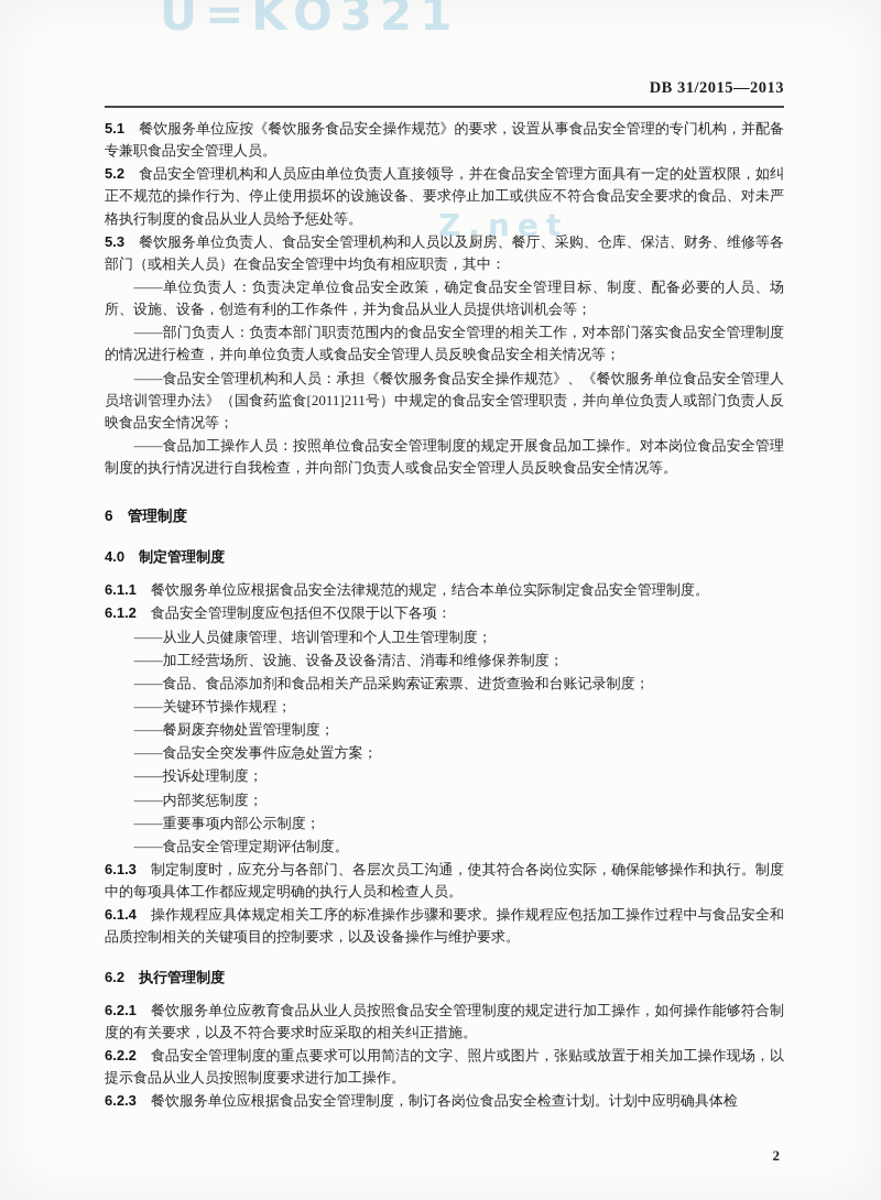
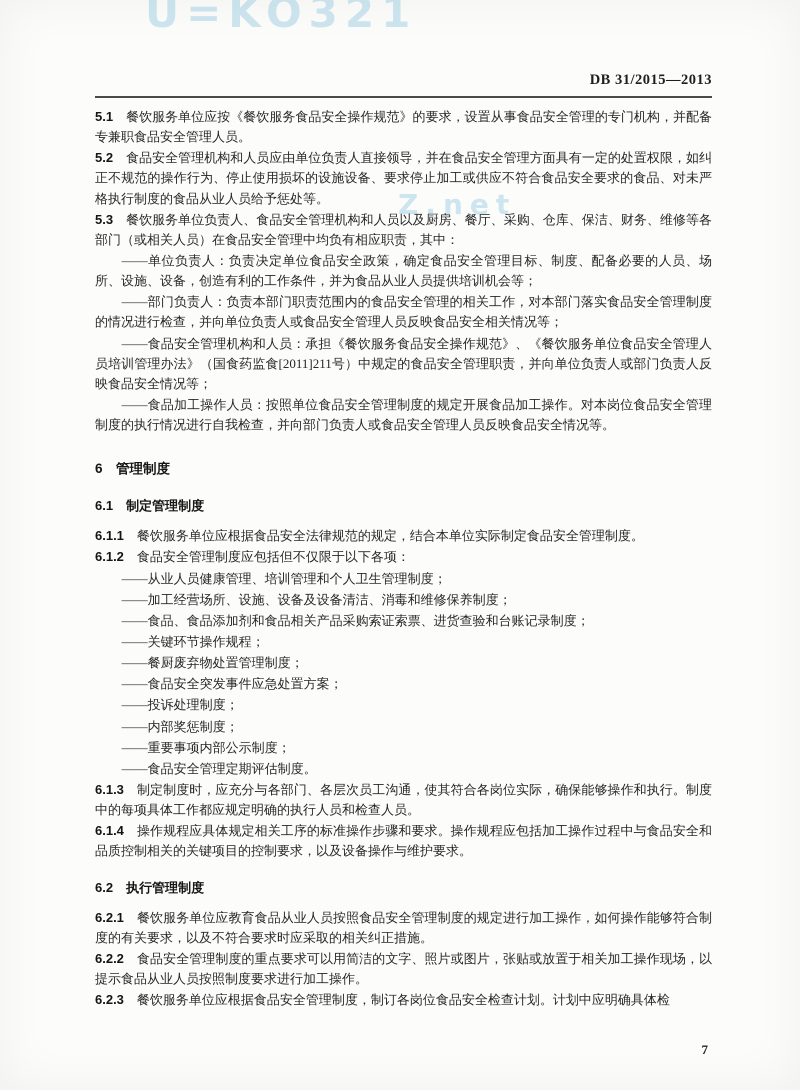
  DB 31/2015—2013
  5.1 餐饮服务单位应按《餐饮服务食品安全操作规范》的要求，设置从事食品安全管理的专门机构，并配备专兼职食品安全管理人员。
  5.2 食品安全管理机构和人员应由单位负责人直接领导，并在食品安全管理方面具有一定的处置权限，如纠正不规范的操作行为、停止使用损坏的设施设备、要求停止加工或供应不符合食品安全要求的食品、对未严格执行制度的食品从业人员给予惩处等。
  5.3 餐饮服务单位负责人、食品安全管理机构和人员以及厨房、餐厅、采购、仓库、保洁、财务、维修等各部门（或相关人员）在食品安全管理中均负有相应职责，其中：
  ——单位负责人：负责决定单位食品安全政策，确定食品安全管理目标、制度、配备必要的人员、场所、设施、设备，创造有利的工作条件，并为食品从业人员提供培训机会等；
  ——部门负责人：负责本部门职责范围内的食品安全管理的相关工作，对本部门落实食品安全管理制度的情况进行检查，并向单位负责人或食品安全管理人员反映食品安全相关情况等；
  ——食品安全管理机构和人员：承担《餐饮服务食品安全操作规范》、《餐饮服务单位食品安全管理人员培训管理办法》（国食药监食[2011]211号）中规定的食品安全管理职责，并向单位负责人或部门负责人反映食品安全情况等；
  ——食品加工操作人员：按照单位食品安全管理制度的规定开展食品加工操作。对本岗位食品安全管理制度的执行情况进行自我检查，并向部门负责人或食品安全管理人员反映食品安全情况等。
  6 管理制度
- 4.0 制定管理制度
+ 6.1 制定管理制度
  6.1.1 餐饮服务单位应根据食品安全法律规范的规定，结合本单位实际制定食品安全管理制度。
  6.1.2 食品安全管理制度应包括但不仅限于以下各项：
  ——从业人员健康管理、培训管理和个人卫生管理制度；
  ——加工经营场所、设施、设备及设备清洁、消毒和维修保养制度；
  ——食品、食品添加剂和食品相关产品采购索证索票、进货查验和台账记录制度；
  ——关键环节操作规程；
  ——餐厨废弃物处置管理制度；
  ——食品安全突发事件应急处置方案；
  ——投诉处理制度；
  ——内部奖惩制度；
  ——重要事项内部公示制度；
  ——食品安全管理定期评估制度。
  6.1.3 制定制度时，应充分与各部门、各层次员工沟通，使其符合各岗位实际，确保能够操作和执行。制度中的每项具体工作都应规定明确的执行人员和检查人员。
  6.1.4 操作规程应具体规定相关工序的标准操作步骤和要求。操作规程应包括加工操作过程中与食品安全和品质控制相关的关键项目的控制要求，以及设备操作与维护要求。
  6.2 执行管理制度
  6.2.1 餐饮服务单位应教育食品从业人员按照食品安全管理制度的规定进行加工操作，如何操作能够符合制度的有关要求，以及不符合要求时应采取的相关纠正措施。
  6.2.2 食品安全管理制度的重点要求可以用简洁的文字、照片或图片，张贴或放置于相关加工操作现场，以提示食品从业人员按照制度要求进行加工操作。
  6.2.3 餐饮服务单位应根据食品安全管理制度，制订各岗位食品安全检查计划。计划中应明确具体检
- 2
+ 7
  U=KO321
  Z.net
